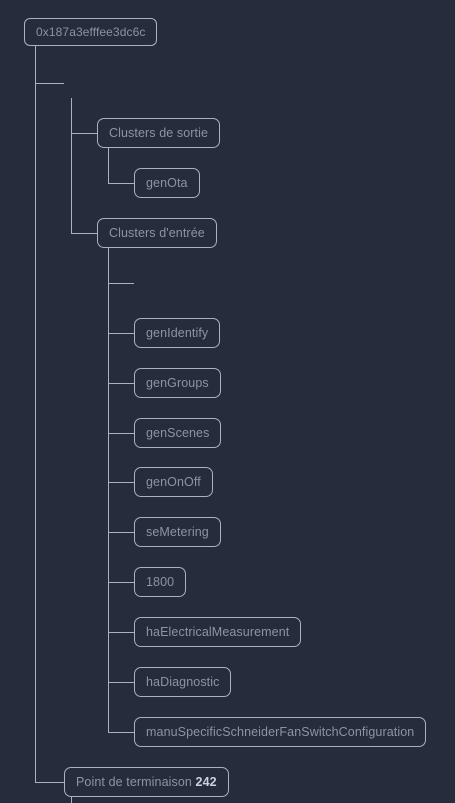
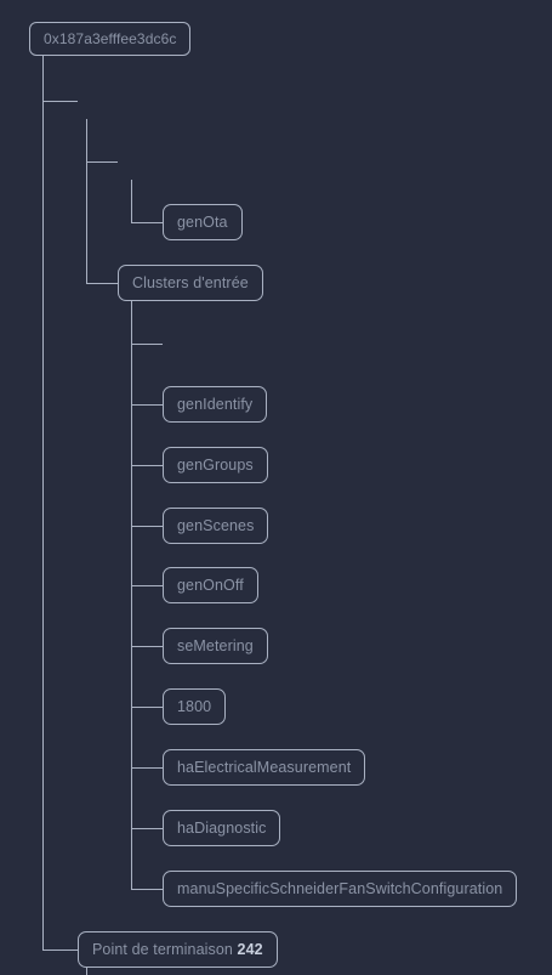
  0x187a3efffee3dc6c
- Clusters de sortie
  genOta
  Clusters d'entrée
  genIdentify
  genGroups
  genScenes
  genOnOff
  seMetering
  1800
  haElectricalMeasurement
  haDiagnostic
  manuSpecificSchneiderFanSwitchConfiguration
  Point de terminaison 242
